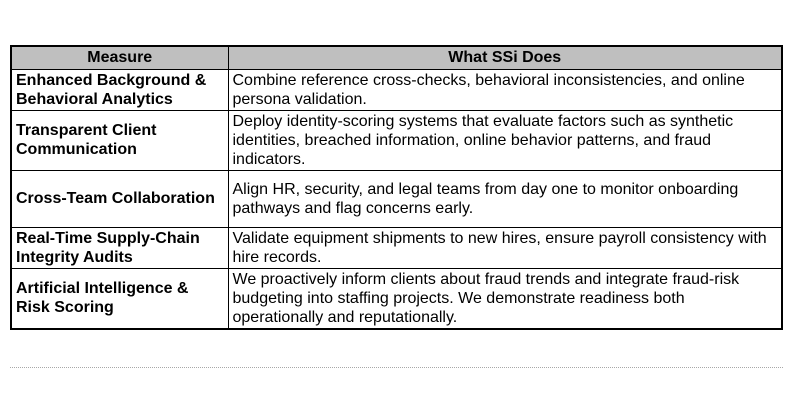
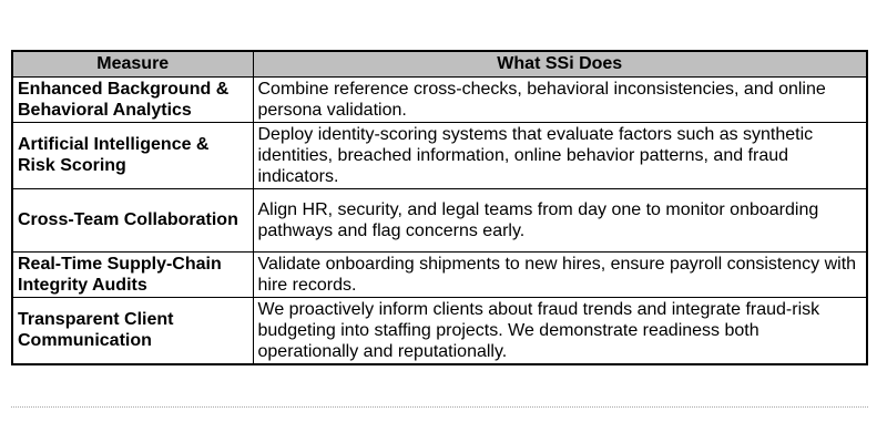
  Measure	What SSi Does
  Enhanced Background & Behavioral Analytics	Combine reference cross-checks, behavioral inconsistencies, and online persona validation.
- Transparent Client Communication	Deploy identity-scoring systems that evaluate factors such as synthetic identities, breached information, online behavior patterns, and fraud indicators.
+ Artificial Intelligence & Risk Scoring	Deploy identity-scoring systems that evaluate factors such as synthetic identities, breached information, online behavior patterns, and fraud indicators.
  Cross-Team Collaboration	Align HR, security, and legal teams from day one to monitor onboarding pathways and flag concerns early.
- Real-Time Supply-Chain Integrity Audits	Validate equipment shipments to new hires, ensure payroll consistency with hire records.
+ Real-Time Supply-Chain Integrity Audits	Validate onboarding shipments to new hires, ensure payroll consistency with hire records.
- Artificial Intelligence & Risk Scoring	We proactively inform clients about fraud trends and integrate fraud-risk budgeting into staffing projects. We demonstrate readiness both operationally and reputationally.
+ Transparent Client Communication	We proactively inform clients about fraud trends and integrate fraud-risk budgeting into staffing projects. We demonstrate readiness both operationally and reputationally.
